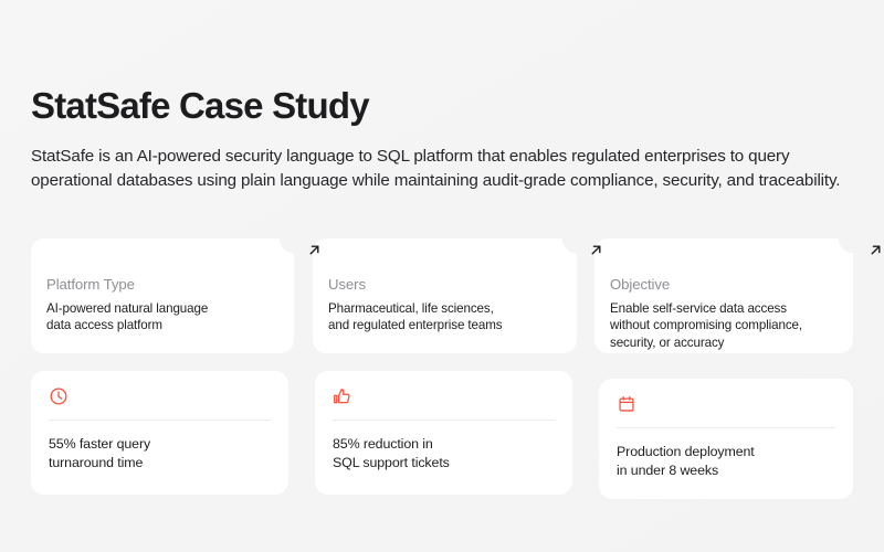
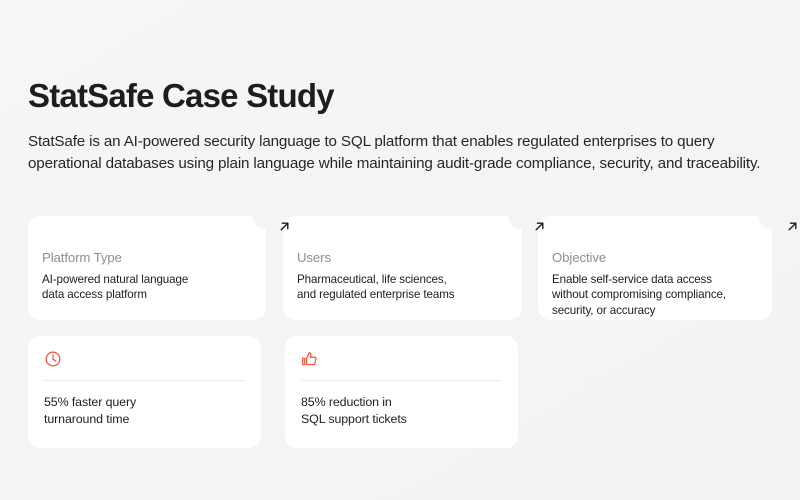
  StatSafe Case Study
  StatSafe is an AI-powered security language to SQL platform that enables regulated enterprises to query operational databases using plain language while maintaining audit-grade compliance, security, and traceability.
  Platform Type
  AI-powered natural language
  data access platform
  Users
  Pharmaceutical, life sciences,
  and regulated enterprise teams
  Objective
  Enable self-service data access
  without compromising compliance,
  security, or accuracy
  55% faster query
  turnaround time
  85% reduction in
  SQL support tickets
- Production deployment
- in under 8 weeks
